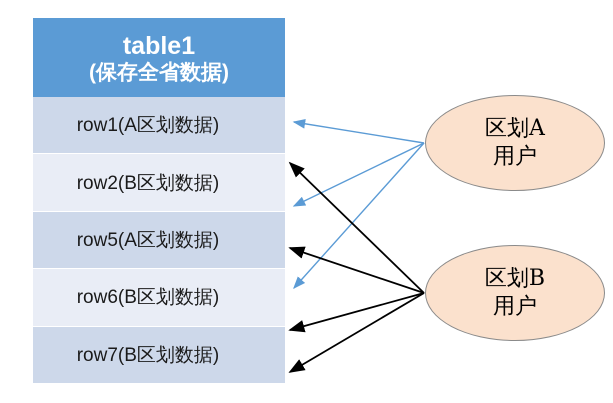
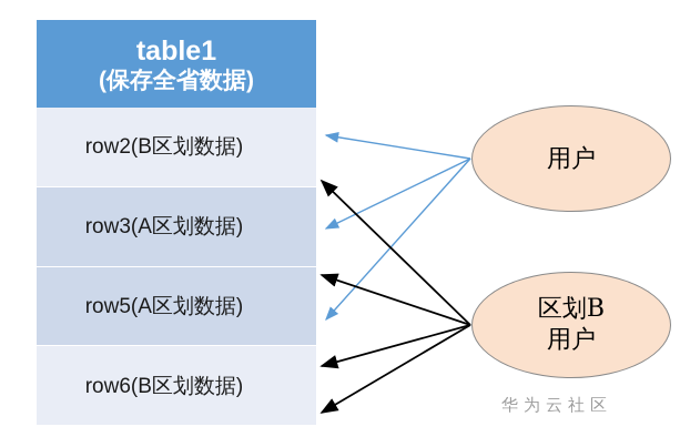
  table1
  (保存全省数据)
- row1(A区划数据)
  row2(B区划数据)
+ row3(A区划数据)
  row5(A区划数据)
  row6(B区划数据)
- row7(B区划数据)
- 区划A
  用户
  区划B
  用户
+ 华为云社区
